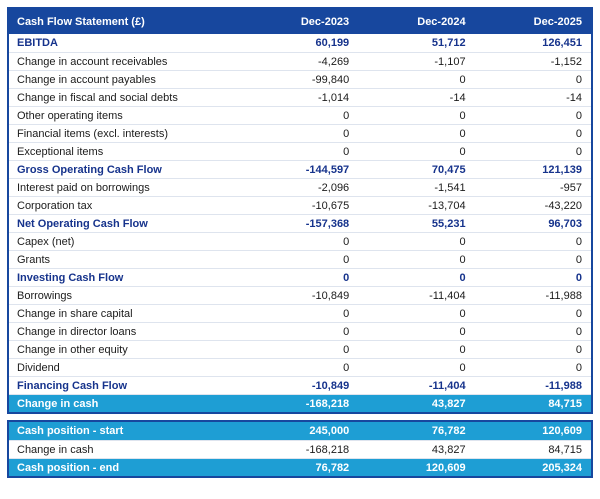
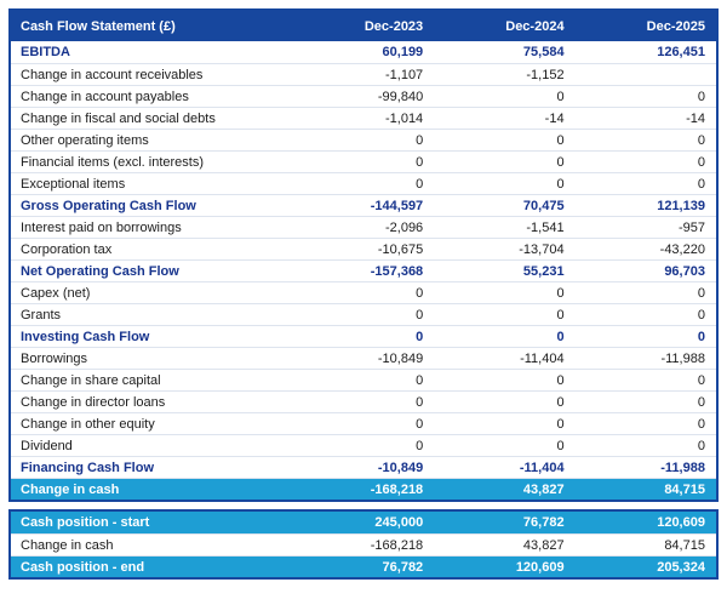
  Cash Flow Statement (£)
  Dec-2023
  Dec-2024
  Dec-2025
  EBITDA
  60,199
- 51,712
+ 75,584
  126,451
  Change in account receivables
- -4,269
  -1,107
  -1,152
  Change in account payables
  -99,840
  0
  0
  Change in fiscal and social debts
  -1,014
  -14
  -14
  Other operating items
  0
  0
  0
  Financial items (excl. interests)
  0
  0
  0
  Exceptional items
  0
  0
  0
  Gross Operating Cash Flow
  -144,597
  70,475
  121,139
  Interest paid on borrowings
  -2,096
  -1,541
  -957
  Corporation tax
  -10,675
  -13,704
  -43,220
  Net Operating Cash Flow
  -157,368
  55,231
  96,703
  Capex (net)
  0
  0
  0
  Grants
  0
  0
  0
  Investing Cash Flow
  0
  0
  0
  Borrowings
  -10,849
  -11,404
  -11,988
  Change in share capital
  0
  0
  0
  Change in director loans
  0
  0
  0
  Change in other equity
  0
  0
  0
  Dividend
  0
  0
  0
  Financing Cash Flow
  -10,849
  -11,404
  -11,988
  Change in cash
  -168,218
  43,827
  84,715
  Cash position - start
  245,000
  76,782
  120,609
  Change in cash
  -168,218
  43,827
  84,715
  Cash position - end
  76,782
  120,609
  205,324
